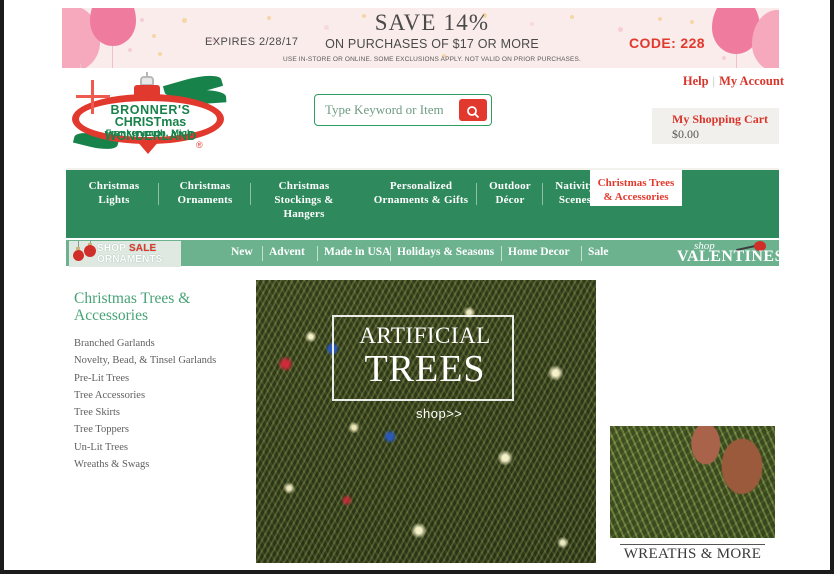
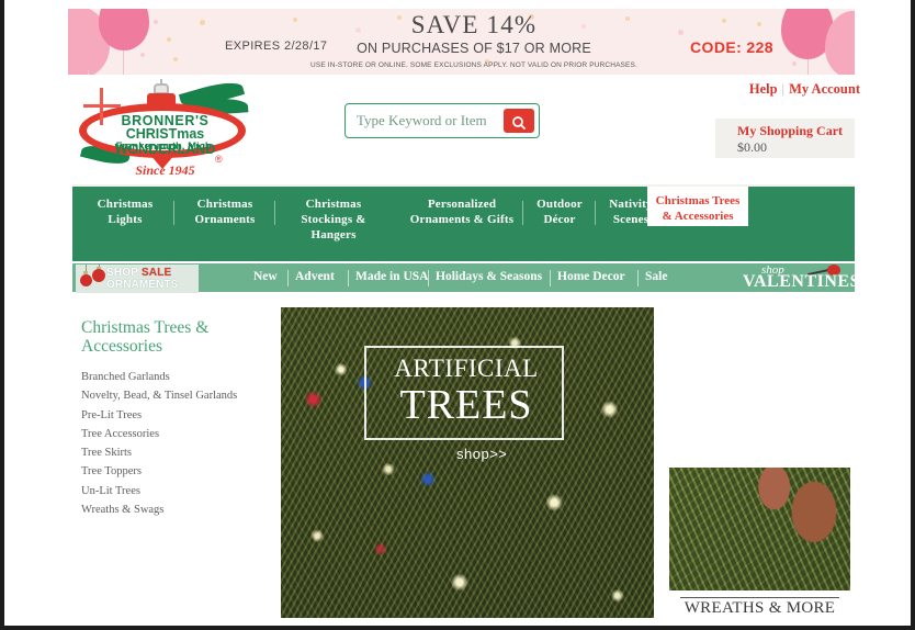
  SAVE 14%
  ON PURCHASES OF $17 OR MORE
  EXPIRES 2/28/17
  CODE: 228
  BRONNER'S
  CHRISTmas WONDERLAND
  Frankenmuth, Mich.
  ®
+ Since 1945
  Type Keyword or Item
  Help | My Account
  My Shopping Cart
  $0.00
  Christmas
  Lights
  Christmas
  Ornaments
  Christmas
  Stockings &
  Hangers
  Personalized
  Ornaments & Gifts
  Outdoor
  Décor
  Nativit
  Scenes
  Christmas Trees
  & Accessories
  SHOP SALE
  ORNAMENTS
  New
  Advent
  Made in USA
  Holidays & Seasons
  Home Decor
  Sale
  shop
  VALENTINES
  Christmas Trees & Accessories
  Branched Garlands
  Novelty, Bead, & Tinsel Garlands
  Pre-Lit Trees
  Tree Accessories
  Tree Skirts
  Tree Toppers
  Un-Lit Trees
  Wreaths & Swags
  ARTIFICIAL
  TREES
  shop>>
  WREATHS & MORE
